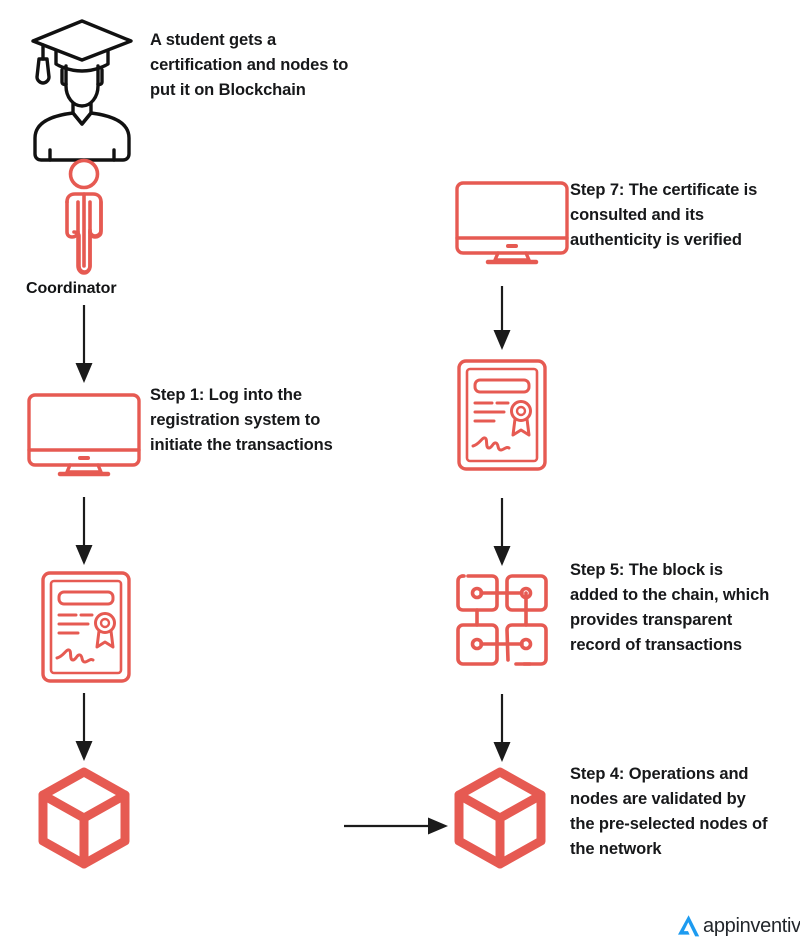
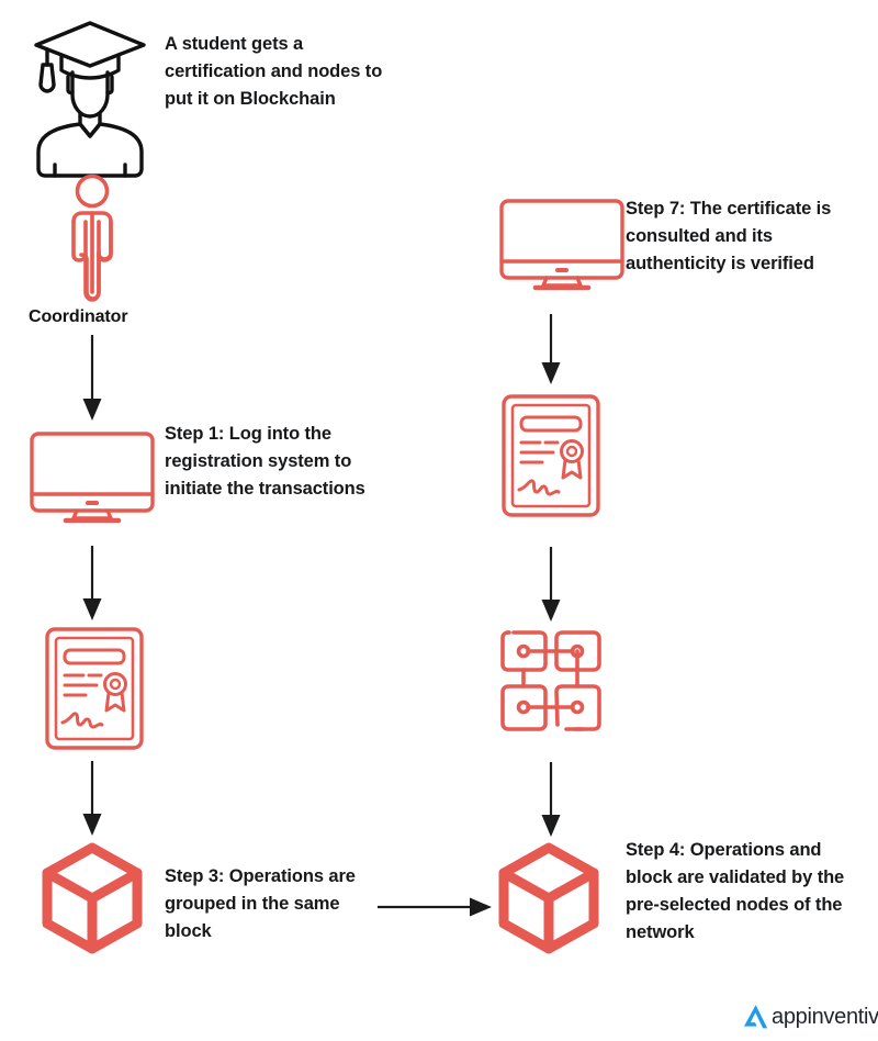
  A student gets a certification and nodes to put it on Blockchain
  Coordinator
  Step 1: Log into the registration system to initiate the transactions
+ Step 3: Operations are grouped in the same block
- Step 4: Operations and nodes are validated by the pre-selected nodes of the network
+ Step 4: Operations and block are validated by the pre-selected nodes of the network
- Step 5: The block is added to the chain, which provides transparent record of transactions
  Step 7: The certificate is consulted and its authenticity is verified
  appinventiv
